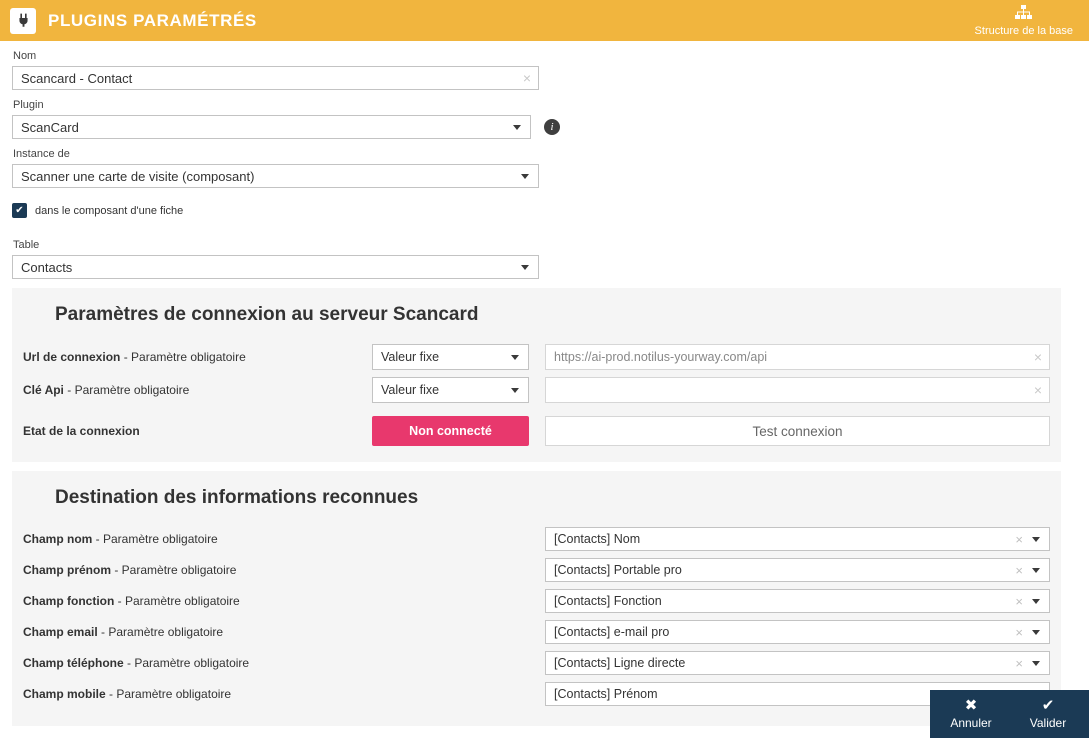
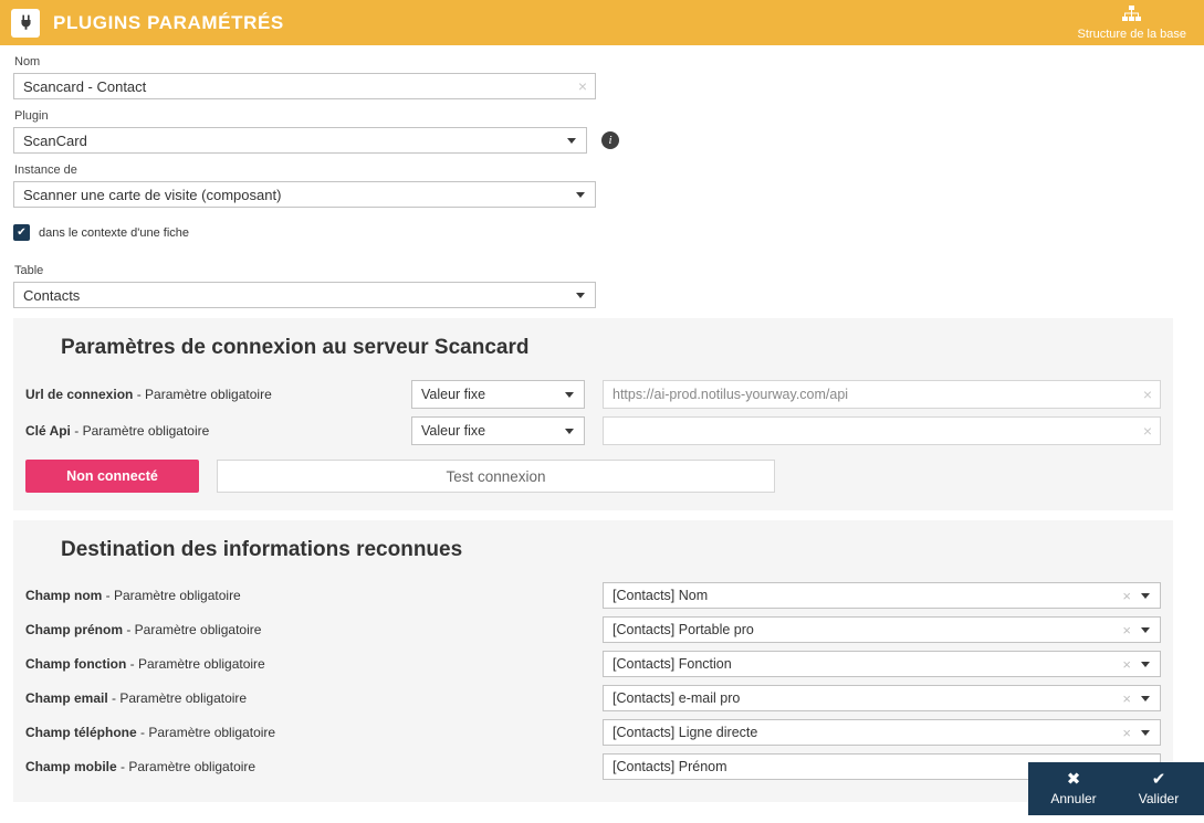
  PLUGINS PARAMÉTRÉS
  Structure de la base
  Nom
  Scancard - Contact
  ×
  Plugin
  ScanCard
  i
  Instance de
  Scanner une carte de visite (composant)
  ✔
- dans le composant d'une fiche
+ dans le contexte d'une fiche
  Table
  Contacts
  Paramètres de connexion au serveur Scancard
  Url de connexion - Paramètre obligatoire
  Valeur fixe
  https://ai-prod.notilus-yourway.com/api
  ×
  Clé Api - Paramètre obligatoire
  Valeur fixe
  ×
- Etat de la connexion
  Non connecté
  Test connexion
  Destination des informations reconnues
  Champ nom - Paramètre obligatoire
  [Contacts] Nom
  ×
  Champ prénom - Paramètre obligatoire
  [Contacts] Portable pro
  ×
  Champ fonction - Paramètre obligatoire
  [Contacts] Fonction
  ×
  Champ email - Paramètre obligatoire
  [Contacts] e-mail pro
  ×
  Champ téléphone - Paramètre obligatoire
  [Contacts] Ligne directe
  ×
  Champ mobile - Paramètre obligatoire
  [Contacts] Prénom
  ✖
  Annuler
  ✔
  Valider
